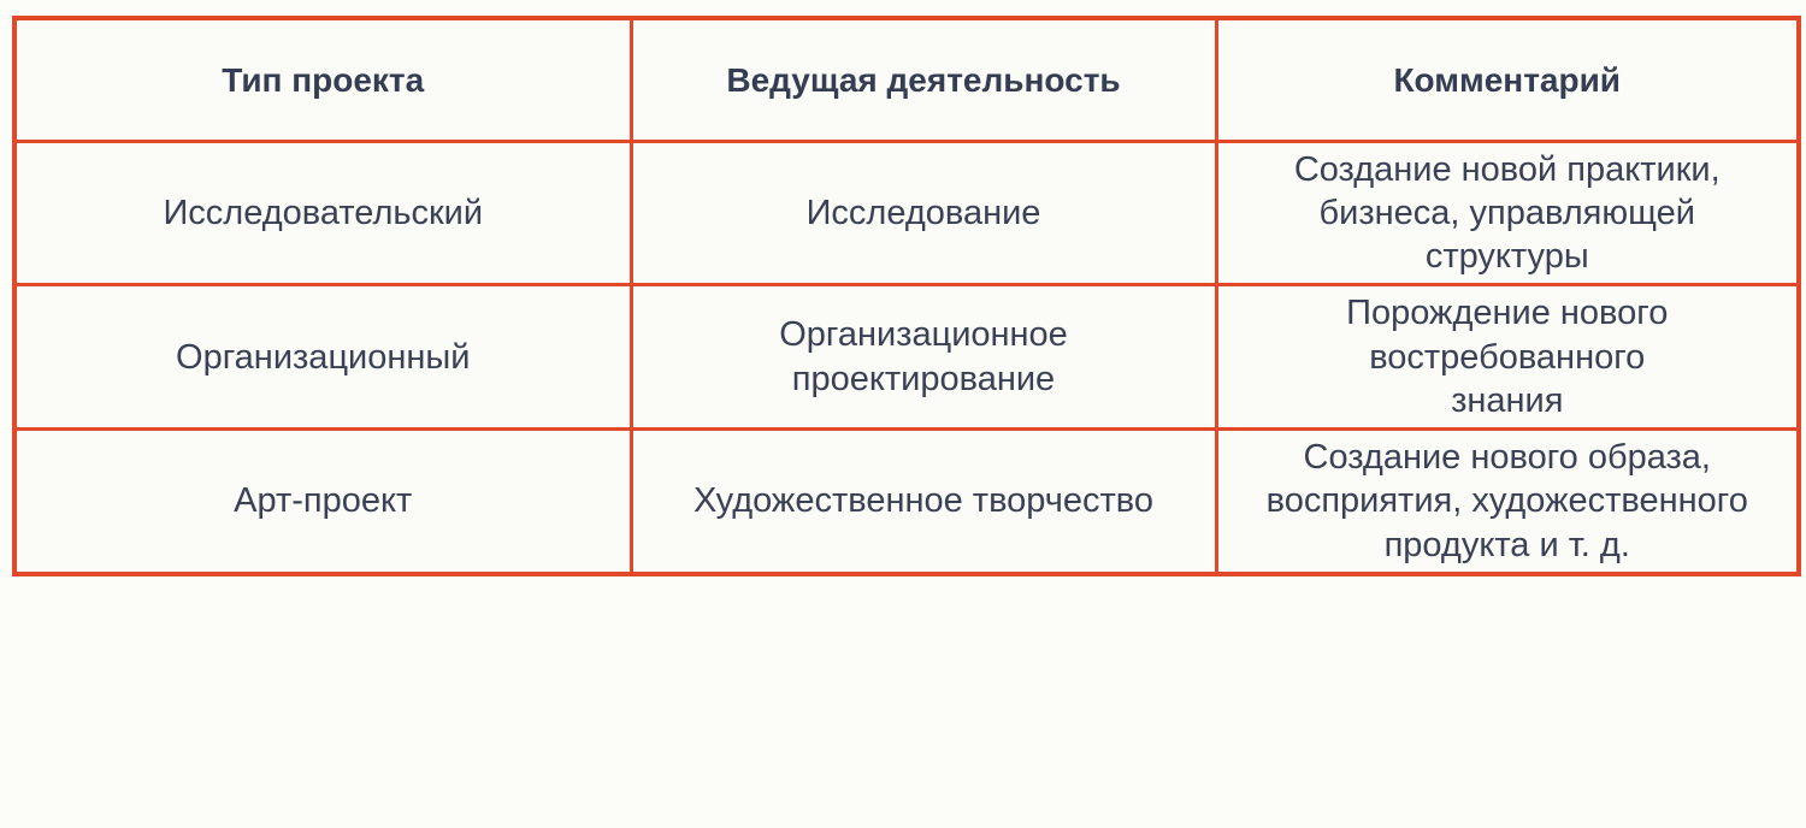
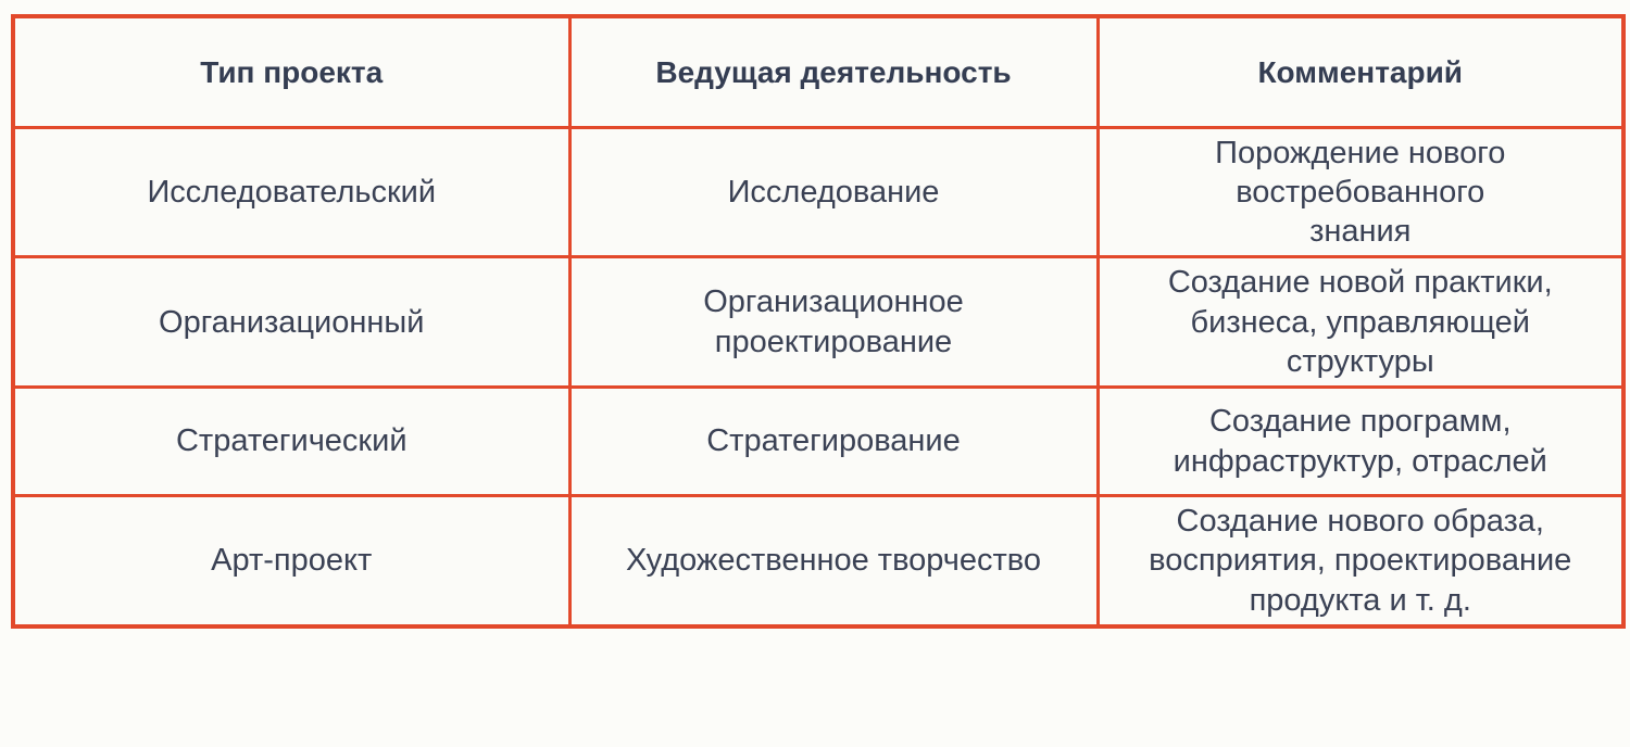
  Тип проекта	Ведущая деятельность	Комментарий
- Исследовательский	Исследование	Создание новой практики, бизнеса, управляющей структуры
+ Исследовательский	Исследование	Порождение нового востребованного знания
- Организационный	Организационное проектирование	Порождение нового востребованного знания
+ Организационный	Организационное проектирование	Создание новой практики, бизнеса, управляющей структуры
+ Стратегический	Стратегирование	Создание программ, инфраструктур, отраслей
- Арт-проект	Художественное творчество	Создание нового образа, восприятия, художественного продукта и т. д.
+ Арт-проект	Художественное творчество	Создание нового образа, восприятия, проектирование продукта и т. д.
